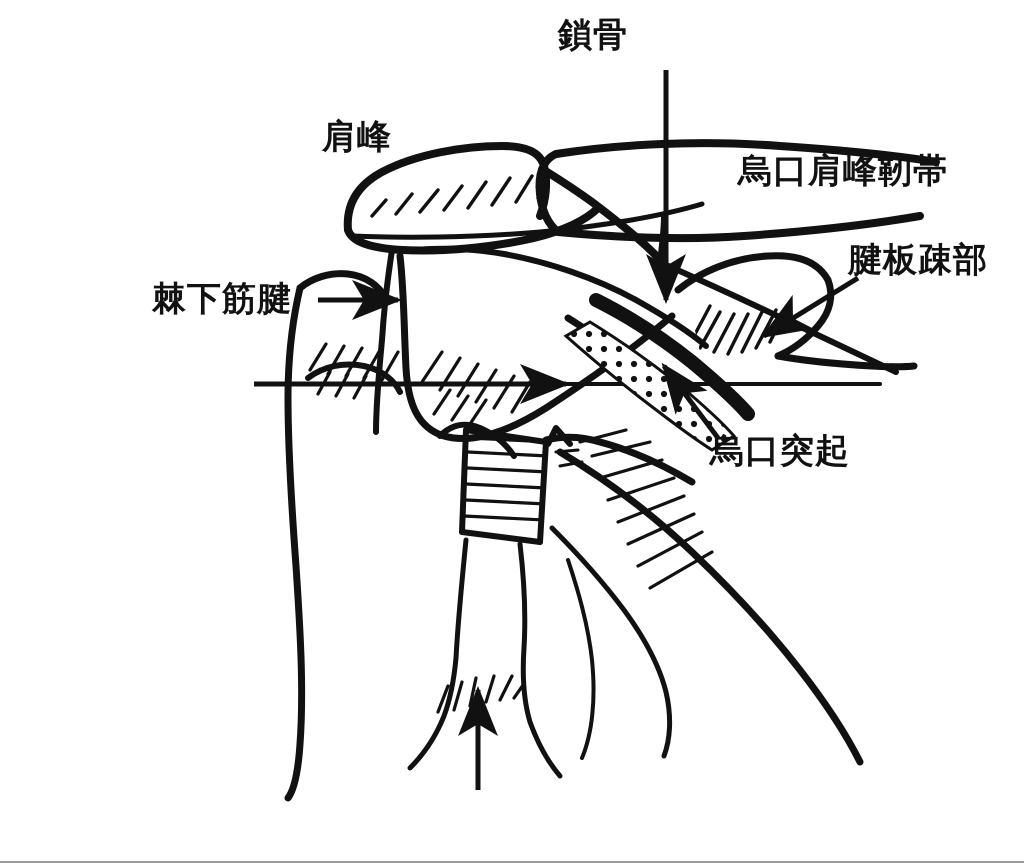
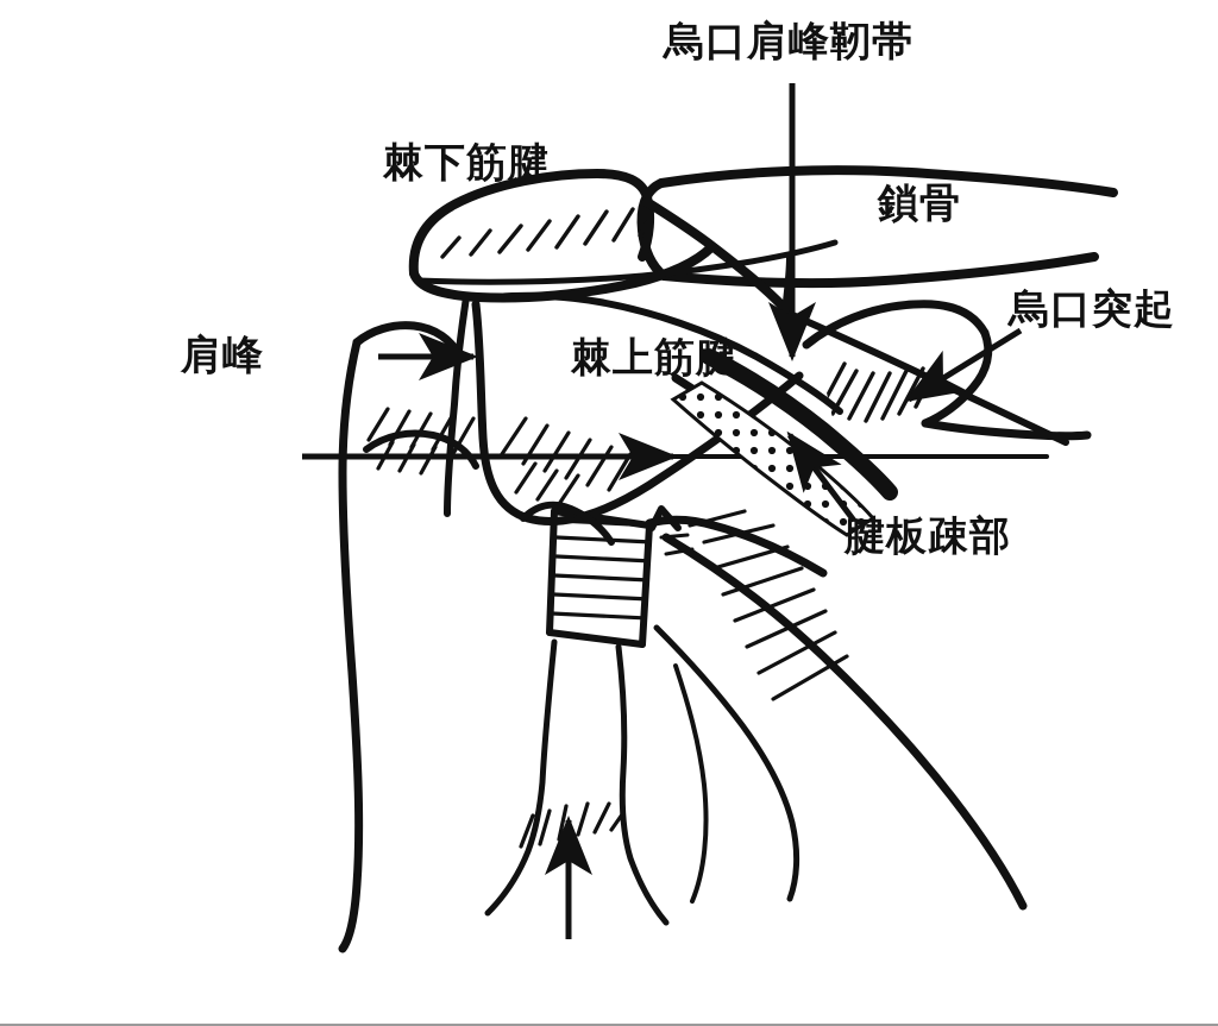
- 鎖骨
+ 烏口肩峰靭帯
- 肩峰
+ 棘下筋腱
- 烏口肩峰靭帯
+ 鎖骨
- 腱板疎部
+ 烏口突起
- 棘下筋腱
+ 肩峰
+ 棘上筋腱
- 烏口突起
+ 腱板疎部
